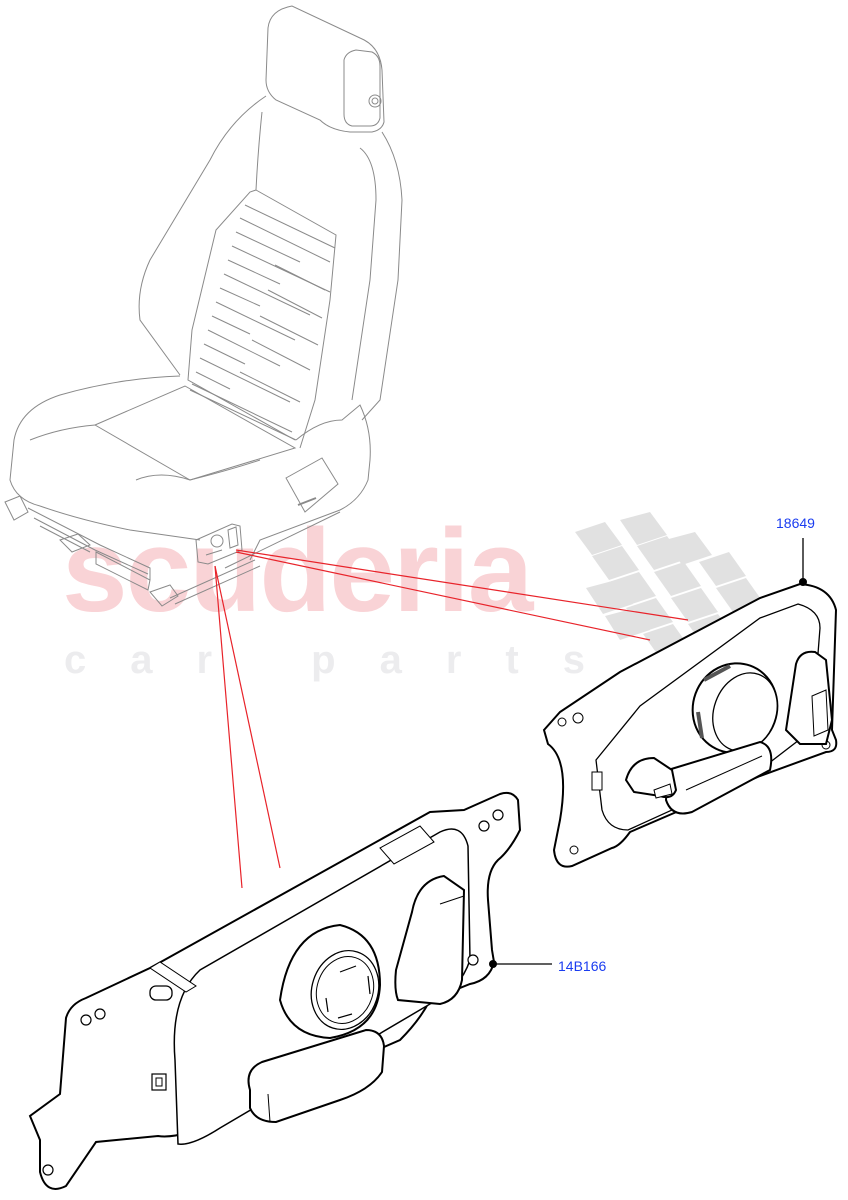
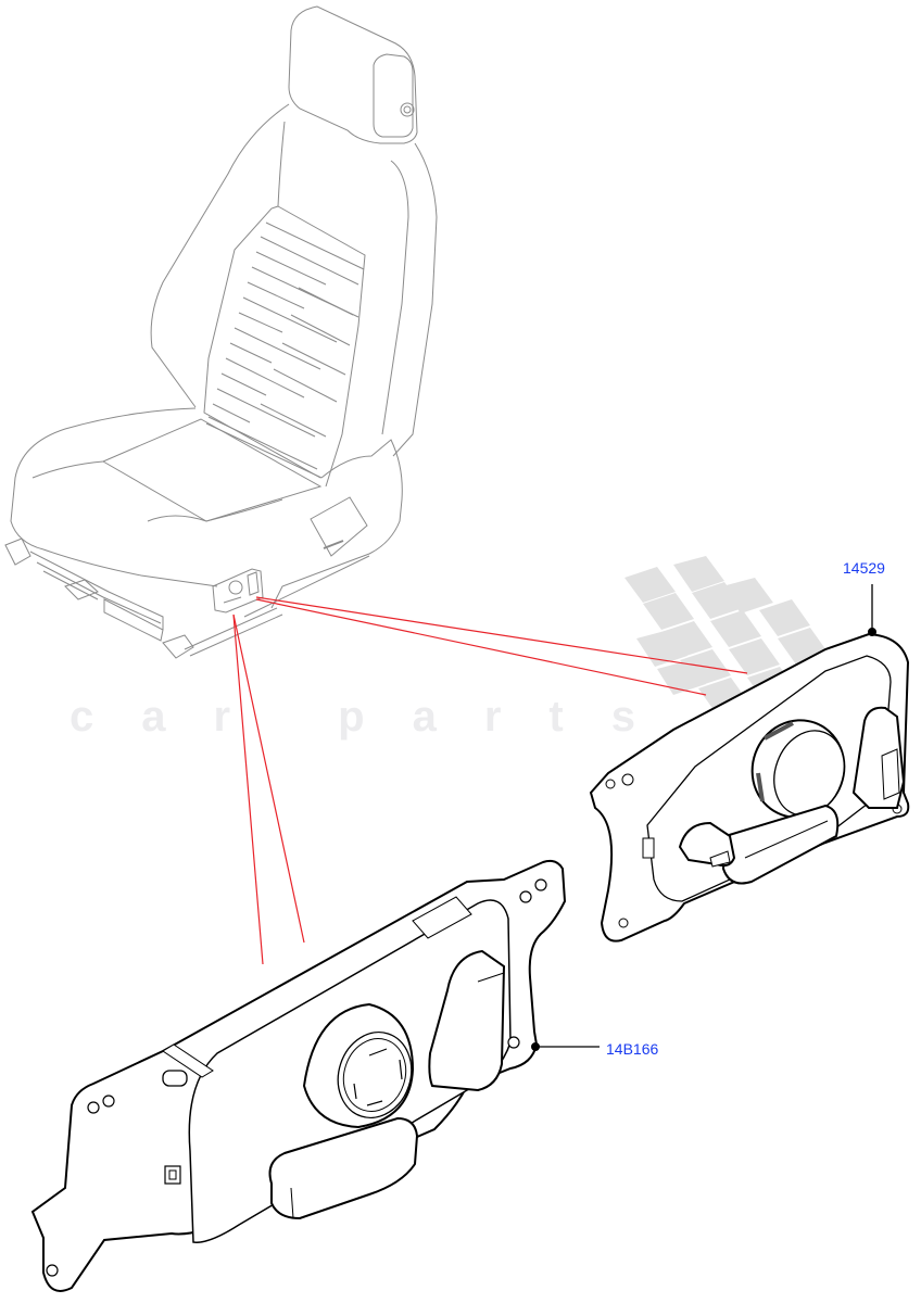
- scuderia
  car parts
- 18649
+ 14529
  14B166
